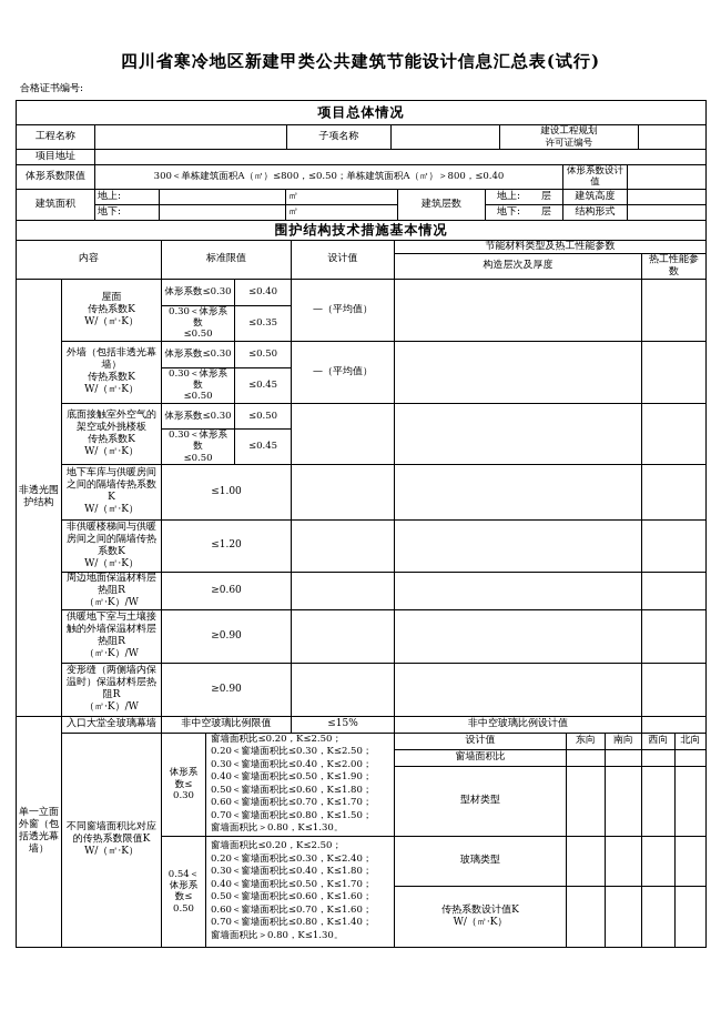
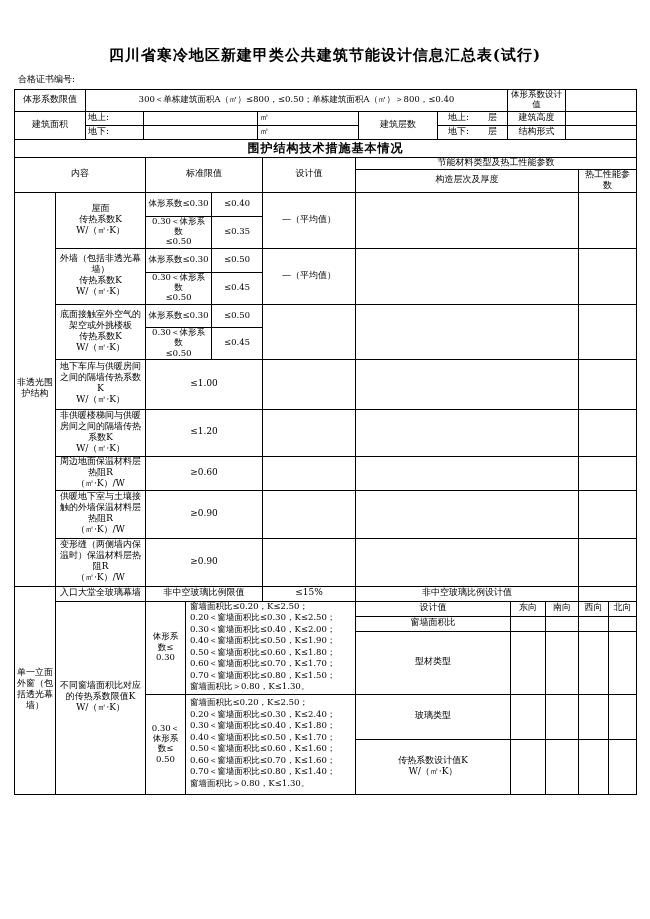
  四川省寒冷地区新建甲类公共建筑节能设计信息汇总表(试行)
  合格证书编号:
- 项目总体情况
- 工程名称		子项名称		建设工程规划 许可证编号
- 项目地址
  体形系数限值	300＜单栋建筑面积A（㎡）≤800，≤0.50；单栋建筑面积A（㎡）＞800，≤0.40	体形系数设计值
  建筑面积	地上:		㎡	建筑层数	地上: 层	建筑高度
  地下:		㎡	地下: 层	结构形式
  围护结构技术措施基本情况
  内容	标准限值	设计值	节能材料类型及热工性能参数
  构造层次及厚度	热工性能参数
  非透光围护结构	屋面 传热系数K W/（㎡·K）	体形系数≤0.30	≤0.40	—（平均值）
  0.30＜体形系数 ≤0.50	≤0.35
  外墙（包括非透光幕 墙） 传热系数K W/（㎡·K）	体形系数≤0.30	≤0.50	—（平均值）
  0.30＜体形系数 ≤0.50	≤0.45
  底面接触室外空气的 架空或外挑楼板 传热系数K W/（㎡·K）	体形系数≤0.30	≤0.50
  0.30＜体形系数 ≤0.50	≤0.45
  地下车库与供暖房间 之间的隔墙传热系数 K W/（㎡·K）	≤1.00
  非供暖楼梯间与供暖 房间之间的隔墙传热 系数K W/（㎡·K）	≤1.20
  周边地面保温材料层 热阻R （㎡·K）/W	≥0.60
  供暖地下室与土壤接 触的外墙保温材料层 热阻R （㎡·K）/W	≥0.90
  变形缝（两侧墙内保 温时）保温材料层热 阻R （㎡·K）/W	≥0.90
  单一立面 外窗（包 括透光幕 墙）	入口大堂全玻璃幕墙	非中空玻璃比例限值	≤15%	非中空玻璃比例设计值
  不同窗墙面积比对应 的传热系数限值K W/（㎡·K）	体形系 数≤ 0.30	窗墙面积比≤0.20，K≤2.50； 0.20＜窗墙面积比≤0.30，K≤2.50； 0.30＜窗墙面积比≤0.40，K≤2.00； 0.40＜窗墙面积比≤0.50，K≤1.90； 0.50＜窗墙面积比≤0.60，K≤1.80； 0.60＜窗墙面积比≤0.70，K≤1.70； 0.70＜窗墙面积比≤0.80，K≤1.50； 窗墙面积比＞0.80，K≤1.30。	设计值	东向	南向	西向	北向
  窗墙面积比
  型材类型
- 0.54＜ 体形系 数≤ 0.50	窗墙面积比≤0.20，K≤2.50； 0.20＜窗墙面积比≤0.30，K≤2.40； 0.30＜窗墙面积比≤0.40，K≤1.80； 0.40＜窗墙面积比≤0.50，K≤1.70； 0.50＜窗墙面积比≤0.60，K≤1.60； 0.60＜窗墙面积比≤0.70，K≤1.60； 0.70＜窗墙面积比≤0.80，K≤1.40； 窗墙面积比＞0.80，K≤1.30。	玻璃类型
+ 0.30＜ 体形系 数≤ 0.50	窗墙面积比≤0.20，K≤2.50； 0.20＜窗墙面积比≤0.30，K≤2.40； 0.30＜窗墙面积比≤0.40，K≤1.80； 0.40＜窗墙面积比≤0.50，K≤1.70； 0.50＜窗墙面积比≤0.60，K≤1.60； 0.60＜窗墙面积比≤0.70，K≤1.60； 0.70＜窗墙面积比≤0.80，K≤1.40； 窗墙面积比＞0.80，K≤1.30。	玻璃类型
  传热系数设计值K W/（㎡·K）
